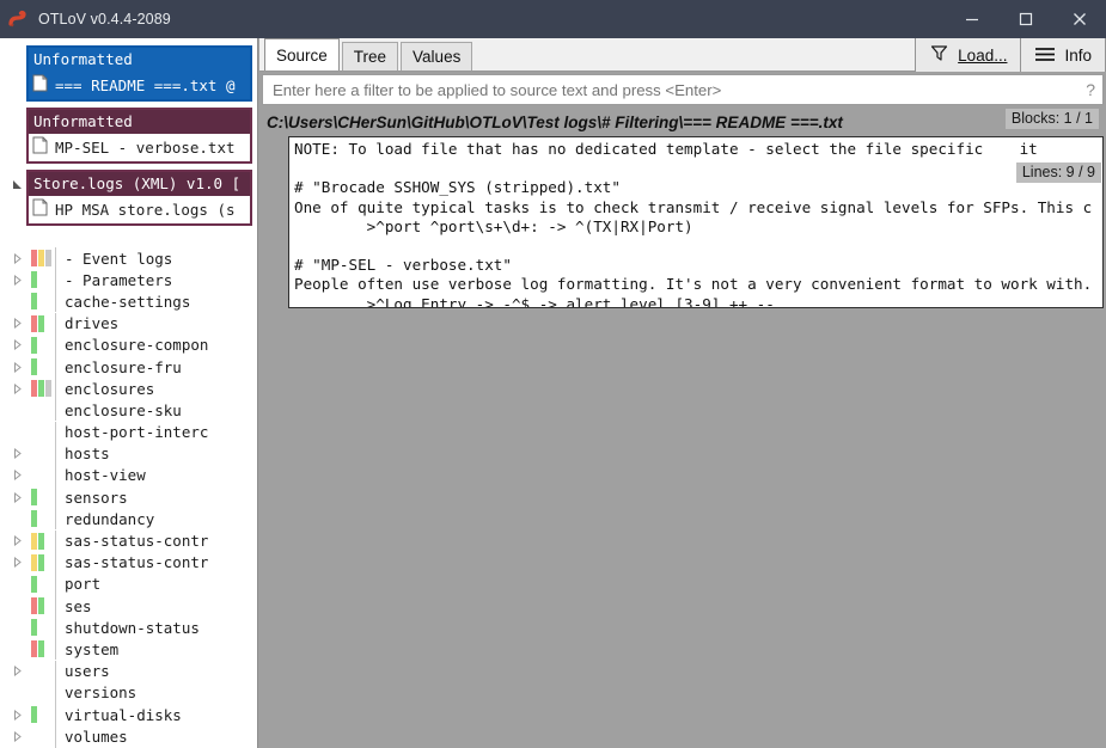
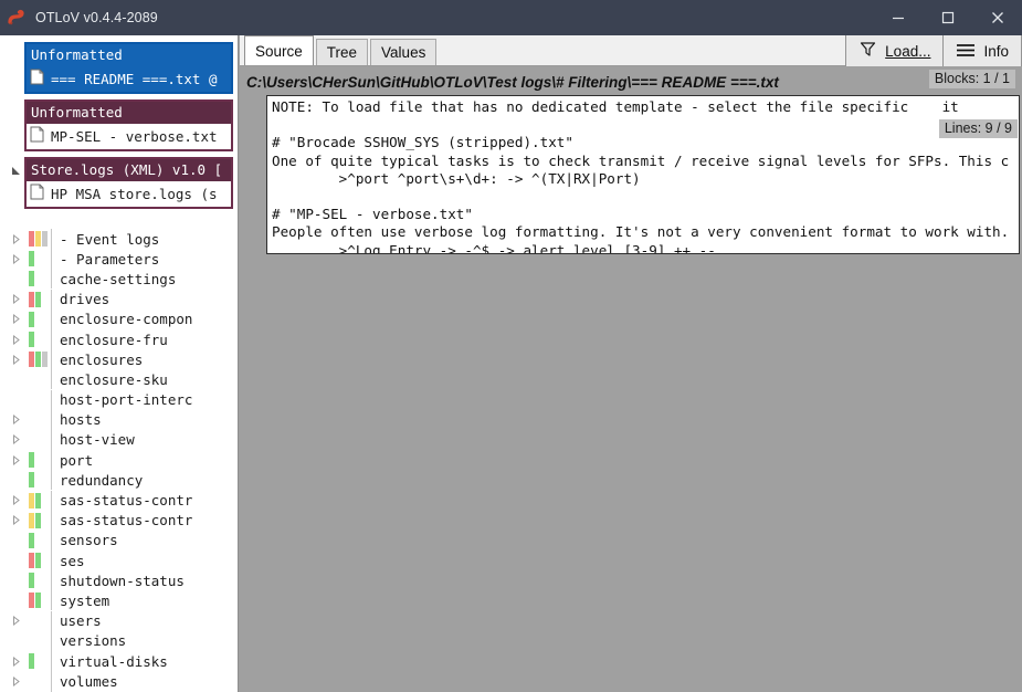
  OTLoV v0.4.4-2089
  Unformatted
  === README ===.txt @
  Unformatted
  MP-SEL - verbose.txt
  Store.logs (XML) v1.0 [
  HP MSA store.logs (s
  - Event logs
  - Parameters
  cache-settings
  drives
  enclosure-compon
  enclosure-fru
  enclosures
  enclosure-sku
  host-port-interc
  hosts
  host-view
- sensors
+ port
  redundancy
  sas-status-contr
  sas-status-contr
- port
+ sensors
  ses
  shutdown-status
  system
  users
  versions
  virtual-disks
  volumes
  Source
  Tree
  Values
  Load...
  Info
- Enter here a filter to be applied to source text and press <Enter>
- ?
  C:\Users\CHerSun\GitHub\OTLoV\Test logs\# Filtering\=== README ===.txt
  Blocks: 1 / 1
  Lines: 9 / 9
  NOTE: To load file that has no dedicated template - select the file specific it
  # "Brocade SSHOW_SYS (stripped).txt"
  One of quite typical tasks is to check transmit / receive signal levels for SFPs. This c
  >^port ^port\s+\d+: -> ^(TX|RX|Port)
  # "MP-SEL - verbose.txt"
  People often use verbose log formatting. It's not a very convenient format to work with.
  >^Log.Entry -> -^$ -> alert.level.[3-9] ++ --
